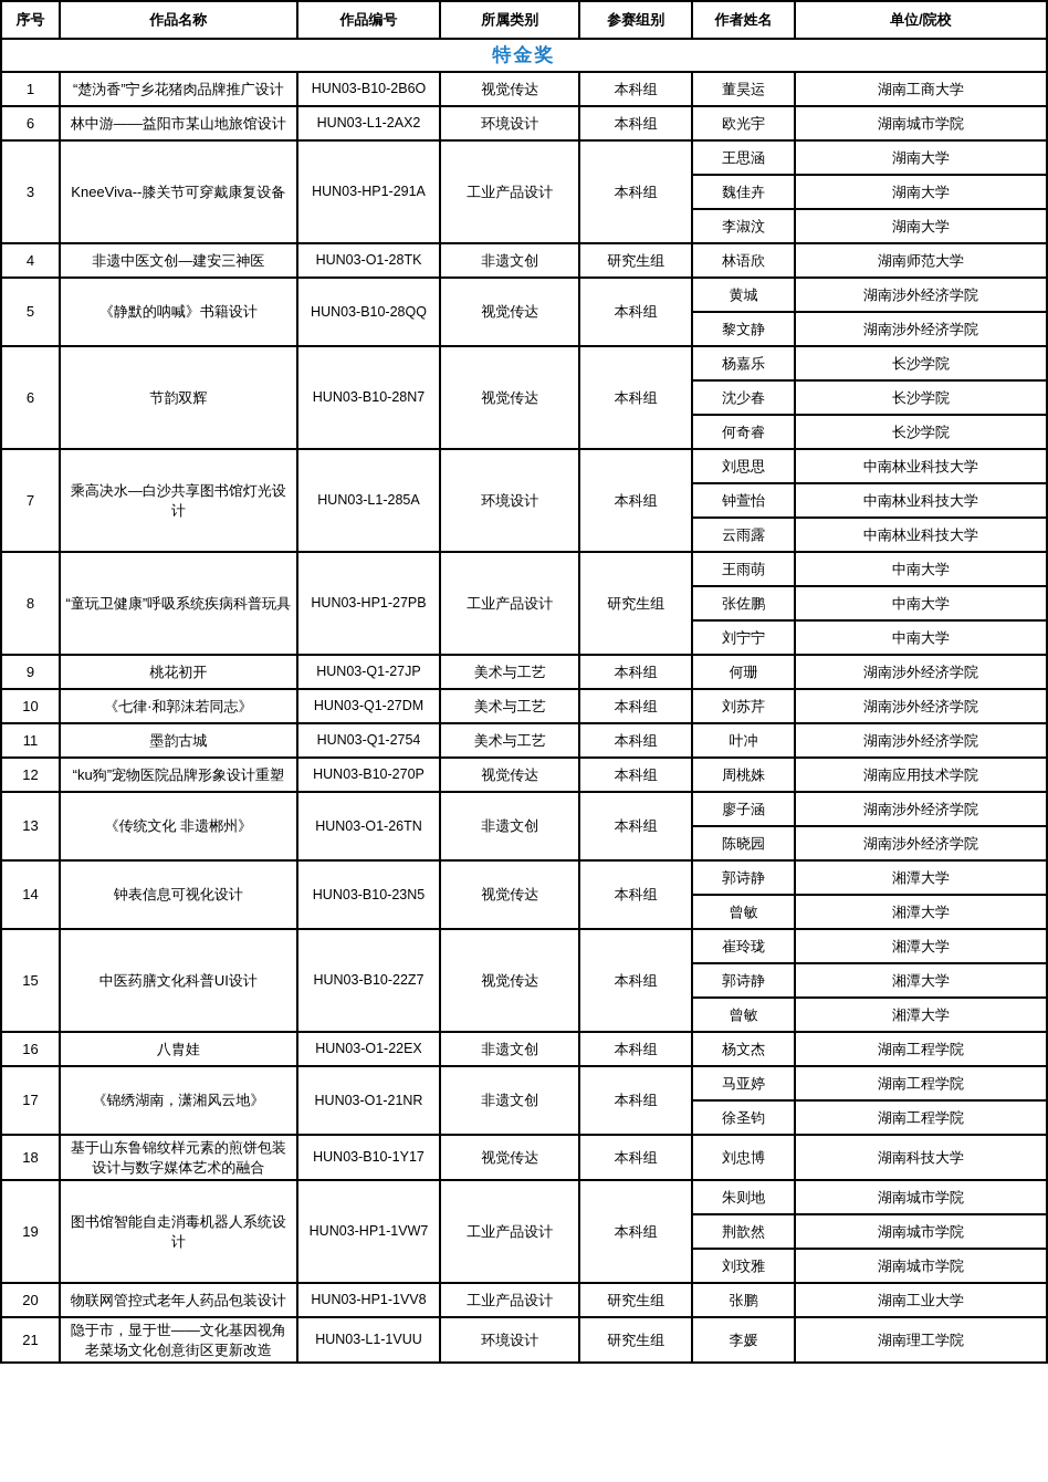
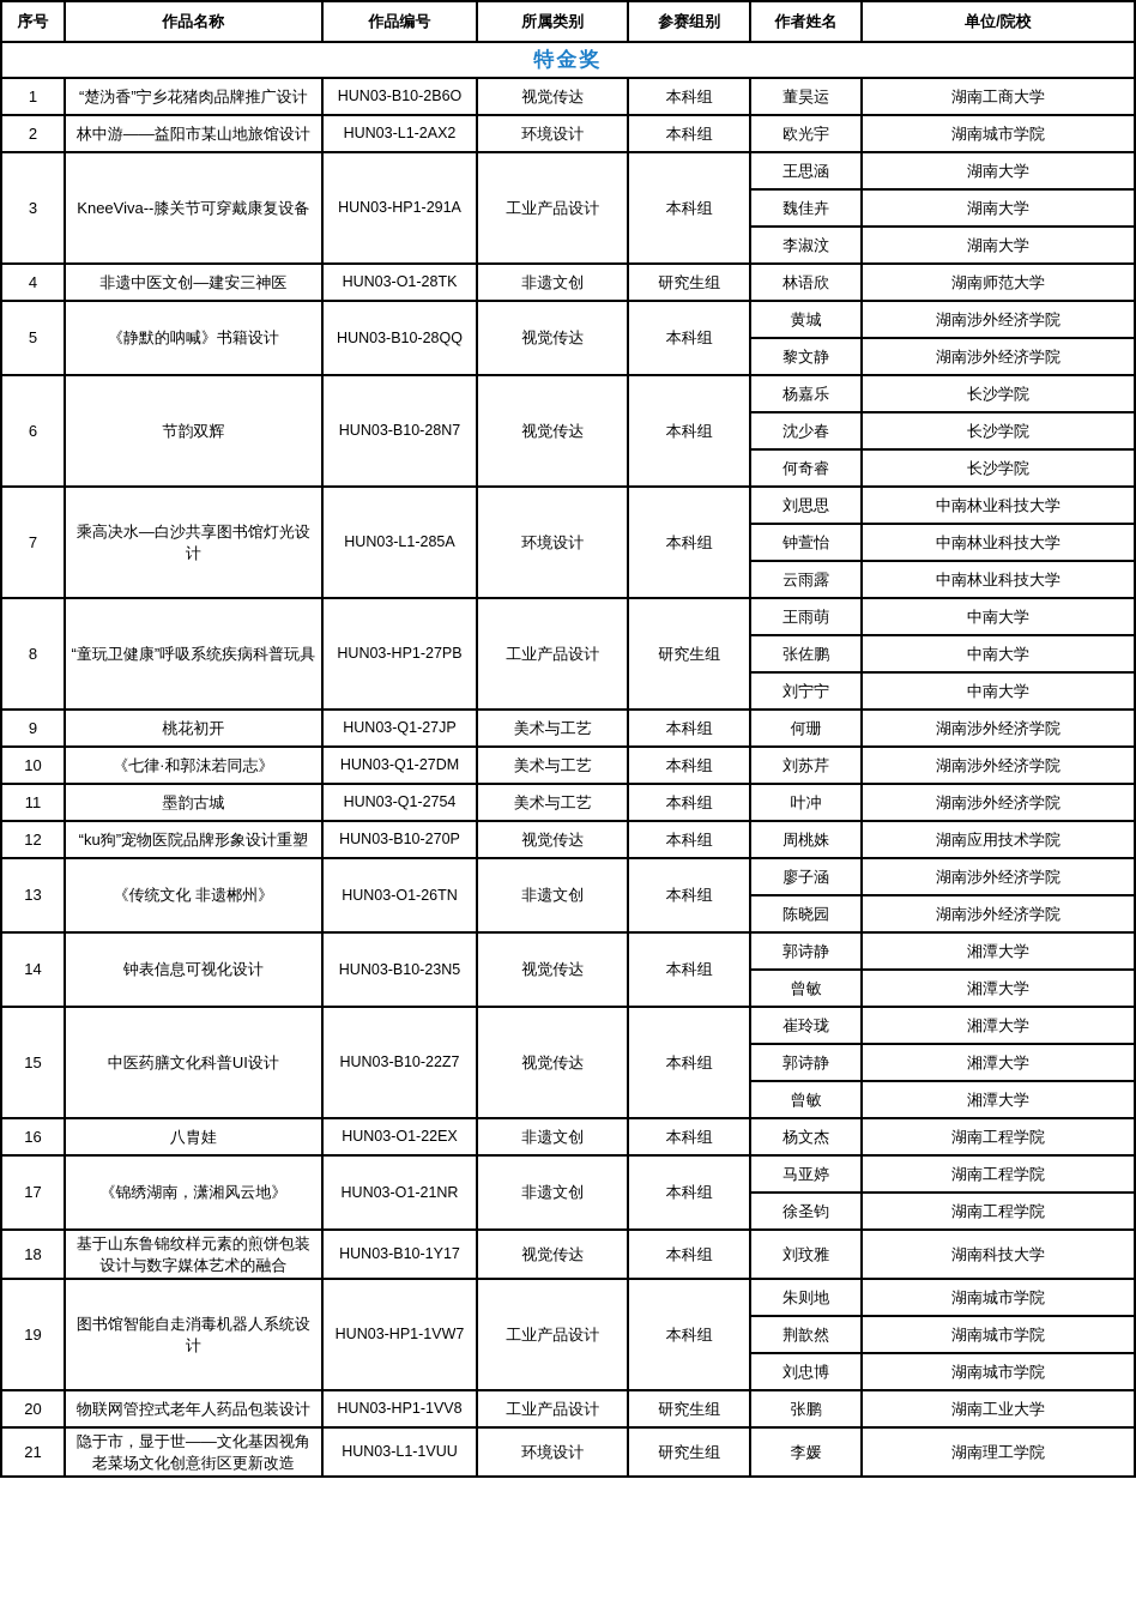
  序号	作品名称	作品编号	所属类别	参赛组别	作者姓名	单位/院校
  特金奖
  1	“楚沩香”宁乡花猪肉品牌推广设计	HUN03-B10-2B6O	视觉传达	本科组	董昊运	湖南工商大学
- 6	林中游——益阳市某山地旅馆设计	HUN03-L1-2AX2	环境设计	本科组	欧光宇	湖南城市学院
+ 2	林中游——益阳市某山地旅馆设计	HUN03-L1-2AX2	环境设计	本科组	欧光宇	湖南城市学院
  3	KneeViva--膝关节可穿戴康复设备	HUN03-HP1-291A	工业产品设计	本科组	王思涵	湖南大学
  魏佳卉	湖南大学
  李淑汶	湖南大学
  4	非遗中医文创—建安三神医	HUN03-O1-28TK	非遗文创	研究生组	林语欣	湖南师范大学
  5	《静默的呐喊》书籍设计	HUN03-B10-28QQ	视觉传达	本科组	黄城	湖南涉外经济学院
  黎文静	湖南涉外经济学院
  6	节韵双辉	HUN03-B10-28N7	视觉传达	本科组	杨嘉乐	长沙学院
  沈少春	长沙学院
  何奇睿	长沙学院
  7	乘高决水—白沙共享图书馆灯光设计	HUN03-L1-285A	环境设计	本科组	刘思思	中南林业科技大学
  钟萱怡	中南林业科技大学
  云雨露	中南林业科技大学
  8	“童玩卫健康”呼吸系统疾病科普玩具	HUN03-HP1-27PB	工业产品设计	研究生组	王雨萌	中南大学
  张佐鹏	中南大学
  刘宁宁	中南大学
  9	桃花初开	HUN03-Q1-27JP	美术与工艺	本科组	何珊	湖南涉外经济学院
  10	《七律·和郭沫若同志》	HUN03-Q1-27DM	美术与工艺	本科组	刘苏芹	湖南涉外经济学院
  11	墨韵古城	HUN03-Q1-2754	美术与工艺	本科组	叶冲	湖南涉外经济学院
  12	“ku狗”宠物医院品牌形象设计重塑	HUN03-B10-270P	视觉传达	本科组	周桃姝	湖南应用技术学院
  13	《传统文化 非遗郴州》	HUN03-O1-26TN	非遗文创	本科组	廖子涵	湖南涉外经济学院
  陈晓园	湖南涉外经济学院
  14	钟表信息可视化设计	HUN03-B10-23N5	视觉传达	本科组	郭诗静	湘潭大学
  曾敏	湘潭大学
  15	中医药膳文化科普UI设计	HUN03-B10-22Z7	视觉传达	本科组	崔玲珑	湘潭大学
  郭诗静	湘潭大学
  曾敏	湘潭大学
  16	八胄娃	HUN03-O1-22EX	非遗文创	本科组	杨文杰	湖南工程学院
  17	《锦绣湖南，潇湘风云地》	HUN03-O1-21NR	非遗文创	本科组	马亚婷	湖南工程学院
  徐圣钧	湖南工程学院
- 18	基于山东鲁锦纹样元素的煎饼包装设计与数字媒体艺术的融合	HUN03-B10-1Y17	视觉传达	本科组	刘忠博	湖南科技大学
+ 18	基于山东鲁锦纹样元素的煎饼包装设计与数字媒体艺术的融合	HUN03-B10-1Y17	视觉传达	本科组	刘玟雅	湖南科技大学
  19	图书馆智能自走消毒机器人系统设计	HUN03-HP1-1VW7	工业产品设计	本科组	朱则地	湖南城市学院
  荆歆然	湖南城市学院
- 刘玟雅	湖南城市学院
+ 刘忠博	湖南城市学院
  20	物联网管控式老年人药品包装设计	HUN03-HP1-1VV8	工业产品设计	研究生组	张鹏	湖南工业大学
  21	隐于市，显于世——文化基因视角老菜场文化创意街区更新改造	HUN03-L1-1VUU	环境设计	研究生组	李媛	湖南理工学院
